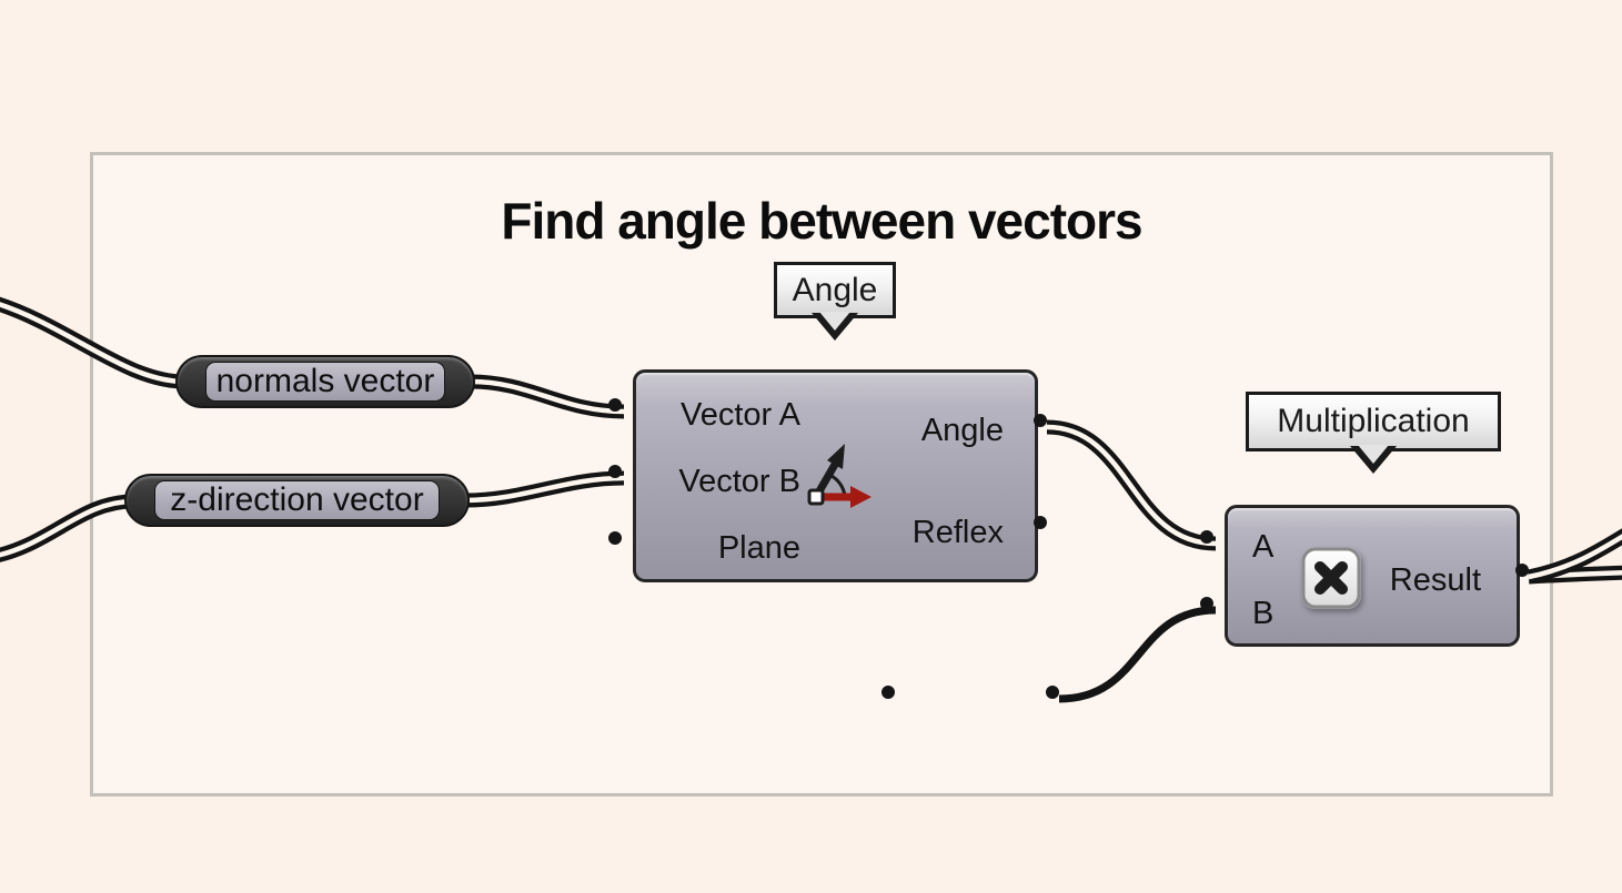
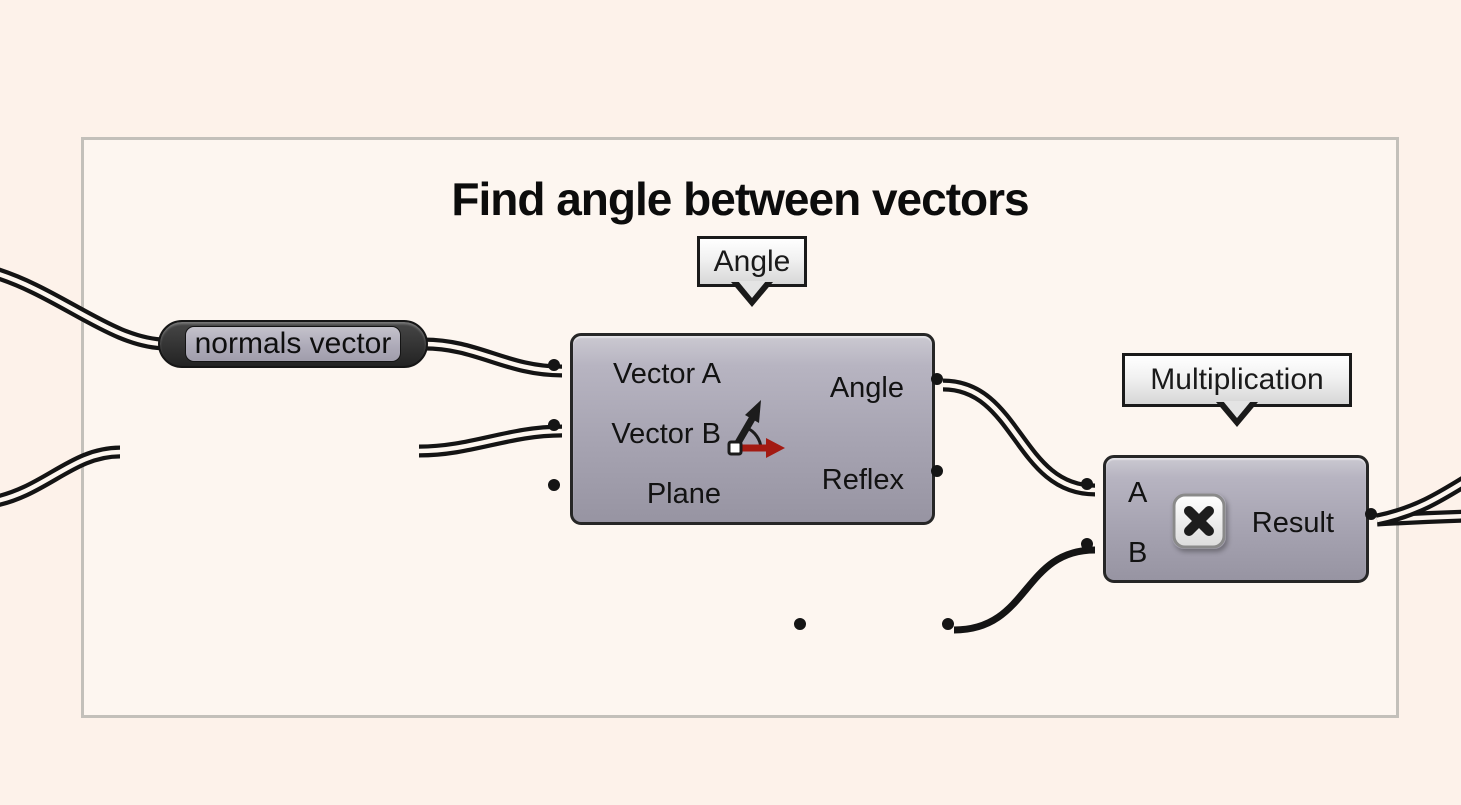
  Find angle between vectors
  Angle
  Multiplication
  normals vector
- z-direction vector
  Vector A
  Vector B
  Plane
  Angle
  Reflex
  A
  B
  Result
